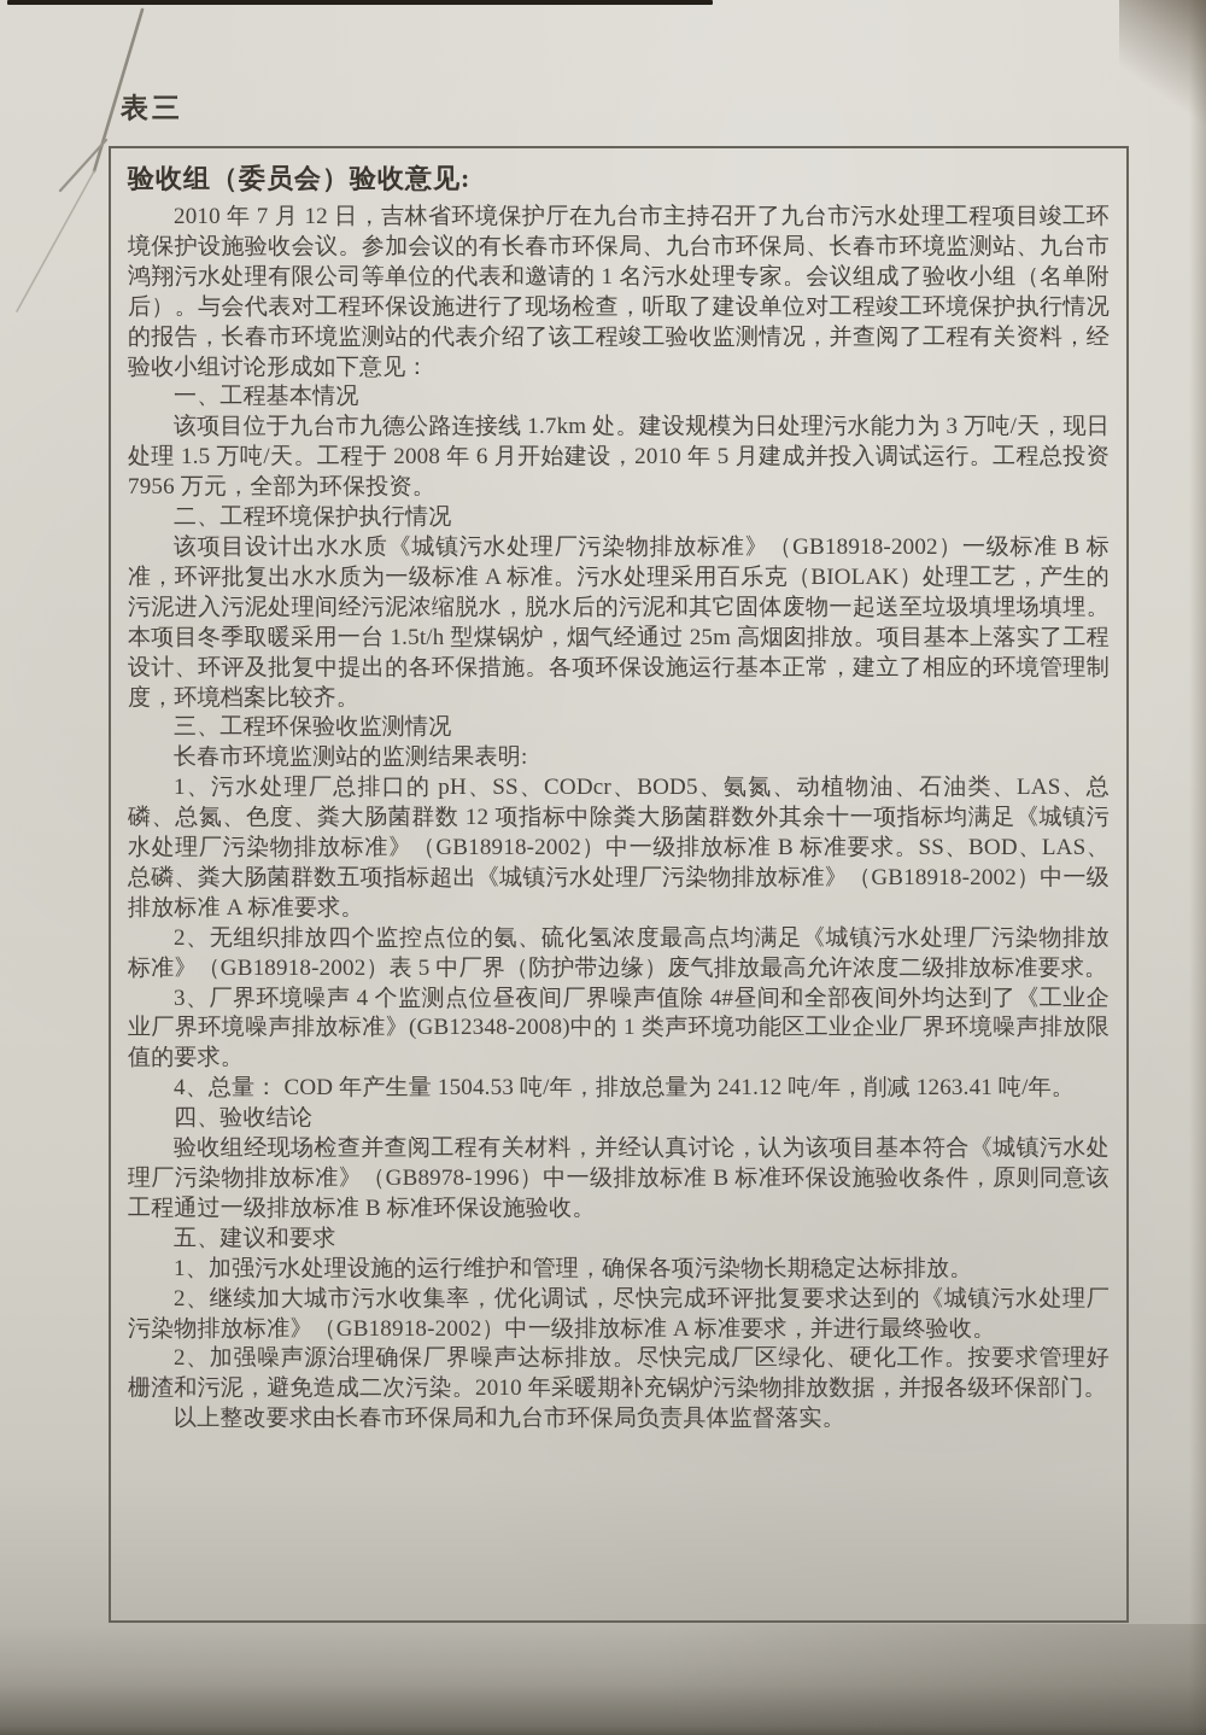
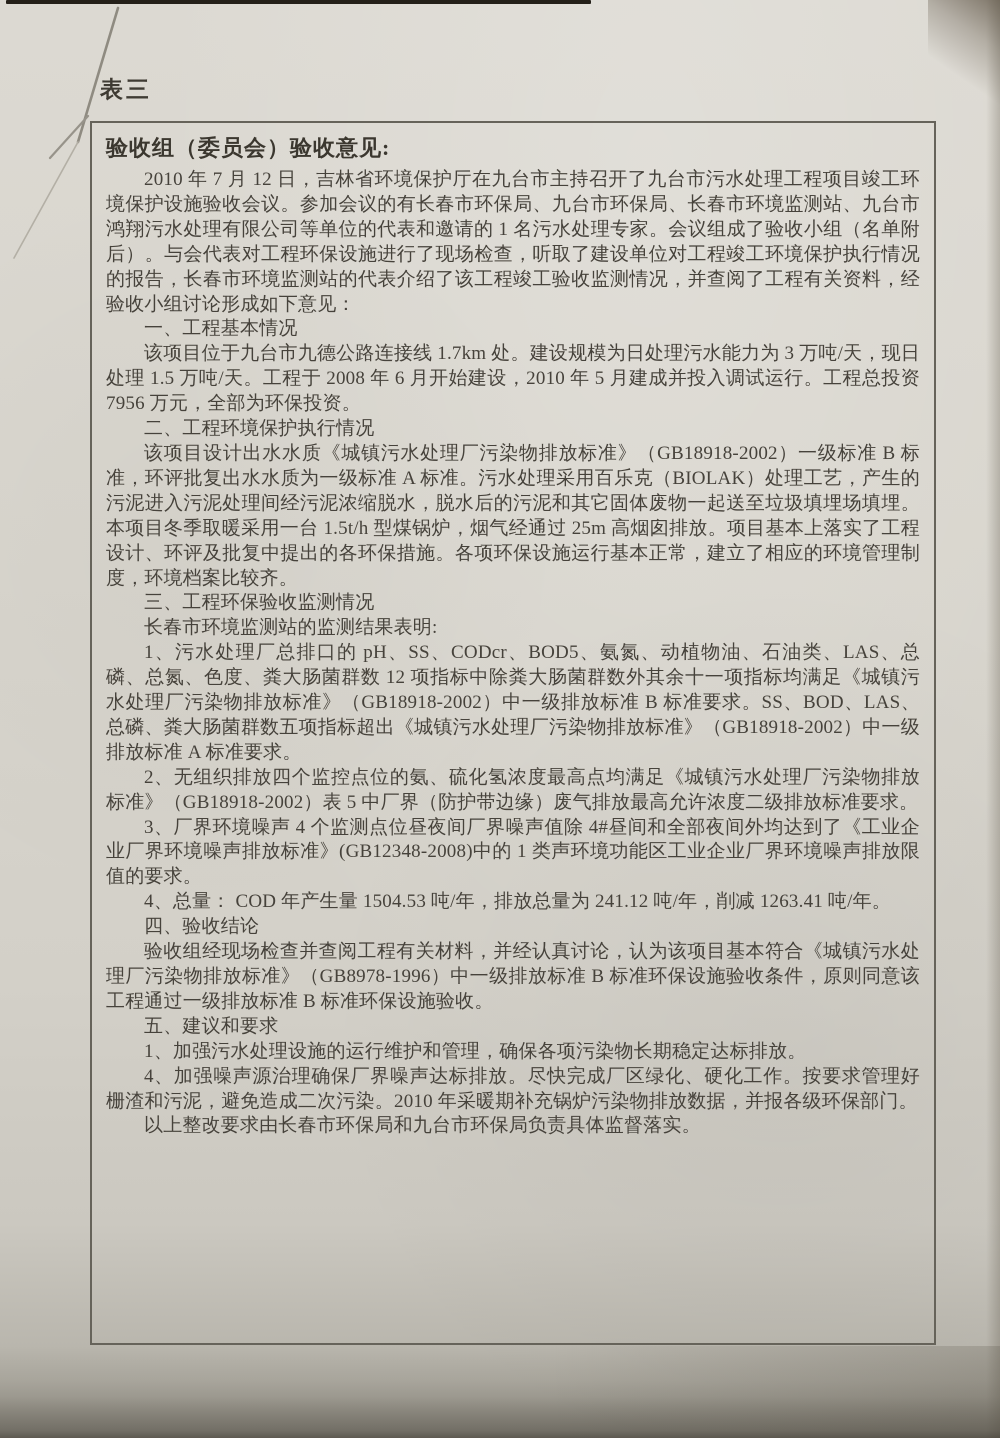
  表三
  验收组（委员会）验收意见:
  2010 年 7 月 12 日，吉林省环境保护厅在九台市主持召开了九台市污水处理工程项目竣工环境保护设施验收会议。参加会议的有长春市环保局、九台市环保局、长春市环境监测站、九台市鸿翔污水处理有限公司等单位的代表和邀请的 1 名污水处理专家。会议组成了验收小组（名单附后）。与会代表对工程环保设施进行了现场检查，听取了建设单位对工程竣工环境保护执行情况的报告，长春市环境监测站的代表介绍了该工程竣工验收监测情况，并查阅了工程有关资料，经验收小组讨论形成如下意见：
  一、工程基本情况
  该项目位于九台市九德公路连接线 1.7km 处。建设规模为日处理污水能力为 3 万吨/天，现日处理 1.5 万吨/天。工程于 2008 年 6 月开始建设，2010 年 5 月建成并投入调试运行。工程总投资 7956 万元，全部为环保投资。
  二、工程环境保护执行情况
  该项目设计出水水质《城镇污水处理厂污染物排放标准》（GB18918-2002）一级标准 B 标准，环评批复出水水质为一级标准 A 标准。污水处理采用百乐克（BIOLAK）处理工艺，产生的污泥进入污泥处理间经污泥浓缩脱水，脱水后的污泥和其它固体废物一起送至垃圾填埋场填埋。本项目冬季取暖采用一台 1.5t/h 型煤锅炉，烟气经通过 25m 高烟囱排放。项目基本上落实了工程设计、环评及批复中提出的各环保措施。各项环保设施运行基本正常，建立了相应的环境管理制度，环境档案比较齐。
  三、工程环保验收监测情况
  长春市环境监测站的监测结果表明:
  1、污水处理厂总排口的 pH、SS、CODcr、BOD5、氨氮、动植物油、石油类、LAS、总磷、总氮、色度、粪大肠菌群数 12 项指标中除粪大肠菌群数外其余十一项指标均满足《城镇污水处理厂污染物排放标准》（GB18918-2002）中一级排放标准 B 标准要求。SS、BOD、LAS、总磷、粪大肠菌群数五项指标超出《城镇污水处理厂污染物排放标准》（GB18918-2002）中一级排放标准 A 标准要求。
  2、无组织排放四个监控点位的氨、硫化氢浓度最高点均满足《城镇污水处理厂污染物排放标准》（GB18918-2002）表 5 中厂界（防护带边缘）废气排放最高允许浓度二级排放标准要求。
  3、厂界环境噪声 4 个监测点位昼夜间厂界噪声值除 4#昼间和全部夜间外均达到了《工业企业厂界环境噪声排放标准》(GB12348-2008)中的 1 类声环境功能区工业企业厂界环境噪声排放限值的要求。
  4、总量： COD 年产生量 1504.53 吨/年，排放总量为 241.12 吨/年，削减 1263.41 吨/年。
  四、验收结论
  验收组经现场检查并查阅工程有关材料，并经认真讨论，认为该项目基本符合《城镇污水处理厂污染物排放标准》（GB8978-1996）中一级排放标准 B 标准环保设施验收条件，原则同意该工程通过一级排放标准 B 标准环保设施验收。
  五、建议和要求
  1、加强污水处理设施的运行维护和管理，确保各项污染物长期稳定达标排放。
- 2、继续加大城市污水收集率，优化调试，尽快完成环评批复要求达到的《城镇污水处理厂污染物排放标准》（GB18918-2002）中一级排放标准 A 标准要求，并进行最终验收。
- 2、加强噪声源治理确保厂界噪声达标排放。尽快完成厂区绿化、硬化工作。按要求管理好栅渣和污泥，避免造成二次污染。2010 年采暖期补充锅炉污染物排放数据，并报各级环保部门。
+ 4、加强噪声源治理确保厂界噪声达标排放。尽快完成厂区绿化、硬化工作。按要求管理好栅渣和污泥，避免造成二次污染。2010 年采暖期补充锅炉污染物排放数据，并报各级环保部门。
  以上整改要求由长春市环保局和九台市环保局负责具体监督落实。
